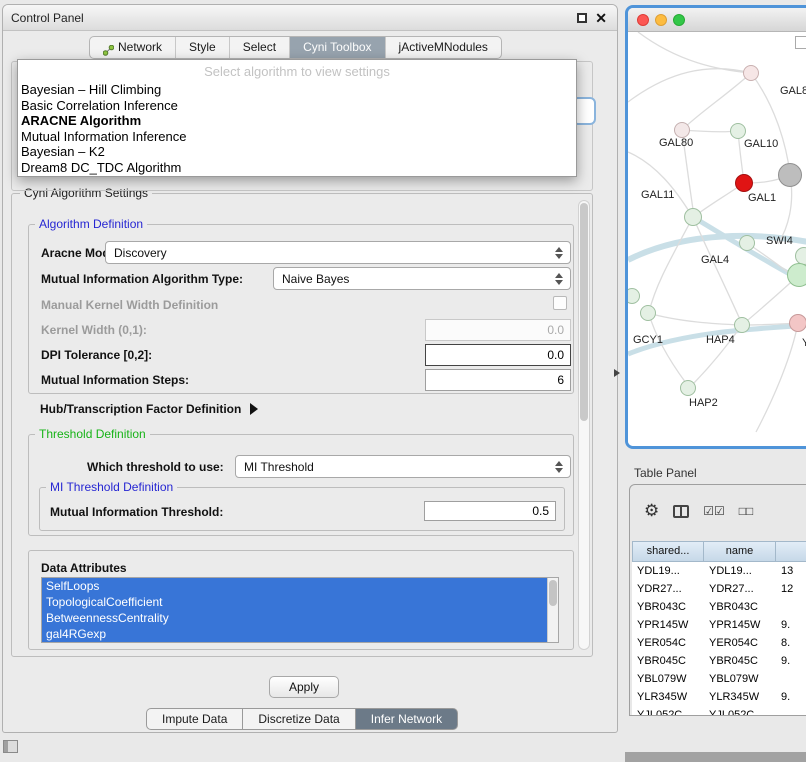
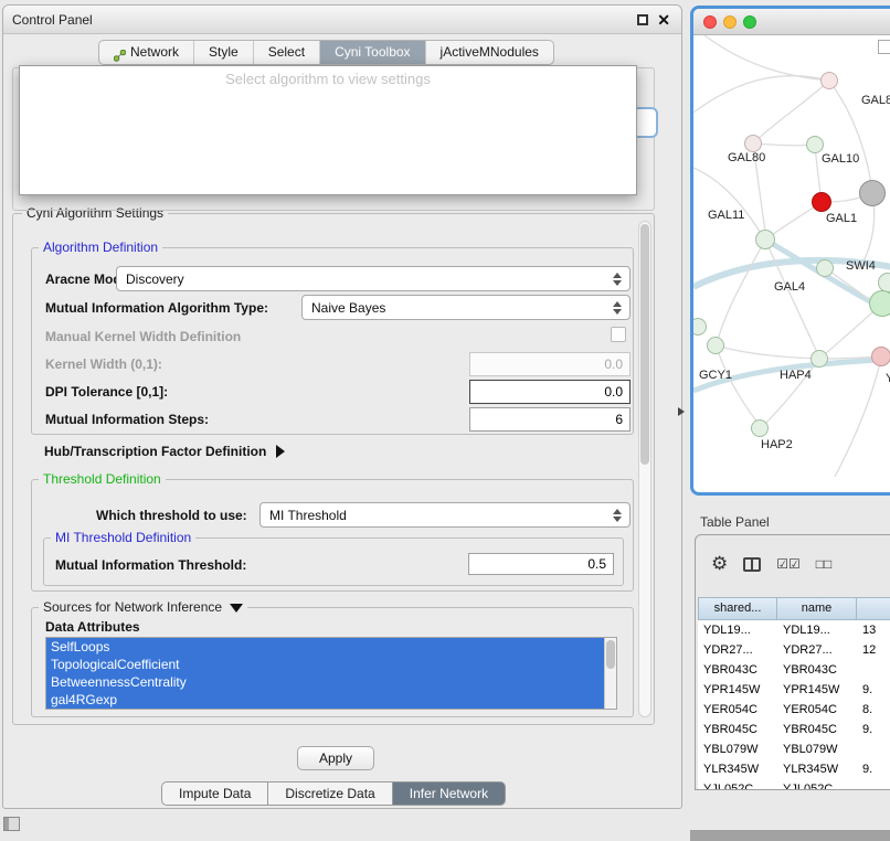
  Control Panel
  ✕
  Network
  Style
  Select
  Cyni Toolbox
  jActiveMNodules
  Select algorithm to view settings
- Bayesian – Hill Climbing
- Basic Correlation Inference
- ARACNE Algorithm
- Mutual Information Inference
- Bayesian – K2
- Dream8 DC_TDC Algorithm
  Cyni Algorithm Settings
  Algorithm Definition
  Aracne Mo
  Discovery
  Mutual Information Algorithm Type:
  Naive Bayes
  Manual Kernel Width Definition
  Kernel Width (0,1):
  0.0
- DPI Tolerance [0,2]:
+ DPI Tolerance [0,1]:
  0.0
  Mutual Information Steps:
  6
  Hub/Transcription Factor Definition
  Threshold Definition
  Which threshold to use:
  MI Threshold
  MI Threshold Definition
  Mutual Information Threshold:
  0.5
+ Sources for Network Inference
  Data Attributes
  SelfLoops
  TopologicalCoefficient
  BetweennessCentrality
  gal4RGexp
  Apply
  Impute Data
  Discretize Data
  Infer Network
  GAL8
  GAL80
  GAL10
  GAL11
  GAL1
  SWI4
  GAL4
  GCY1
  HAP4
  HAP2
  Table Panel
  ⚙
  ☑☑
  □□
  shared...
  name
  YDL19...
  YDL19...
  13
  YDR27...
  YDR27...
  12
  YBR043C
  YBR043C
  YPR145W
  YPR145W
  9.
  YER054C
  YER054C
  8.
  YBR045C
  YBR045C
  9.
  YBL079W
  YBL079W
  YLR345W
  YLR345W
  9.
